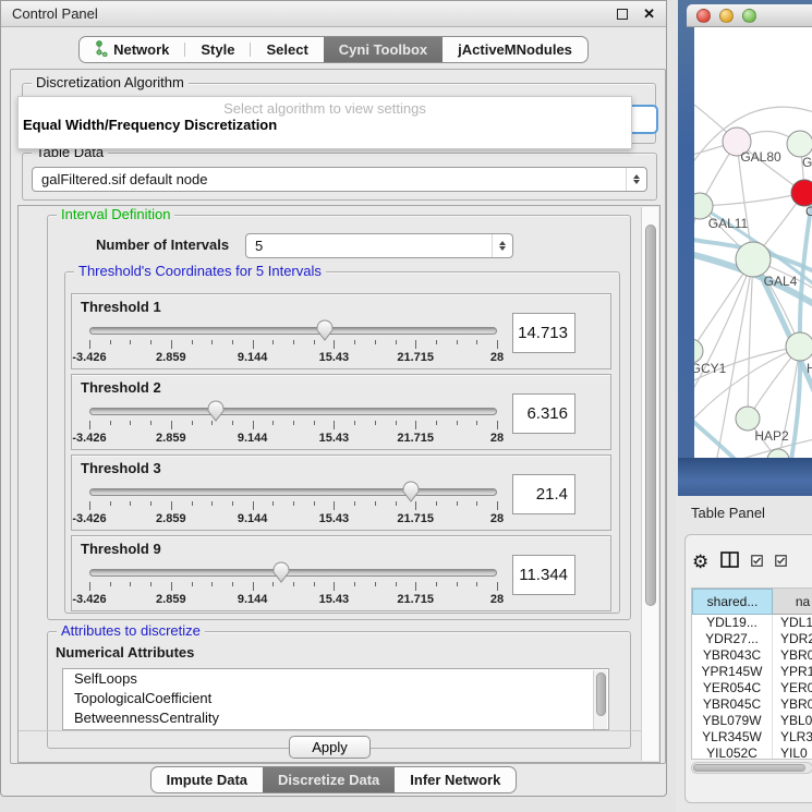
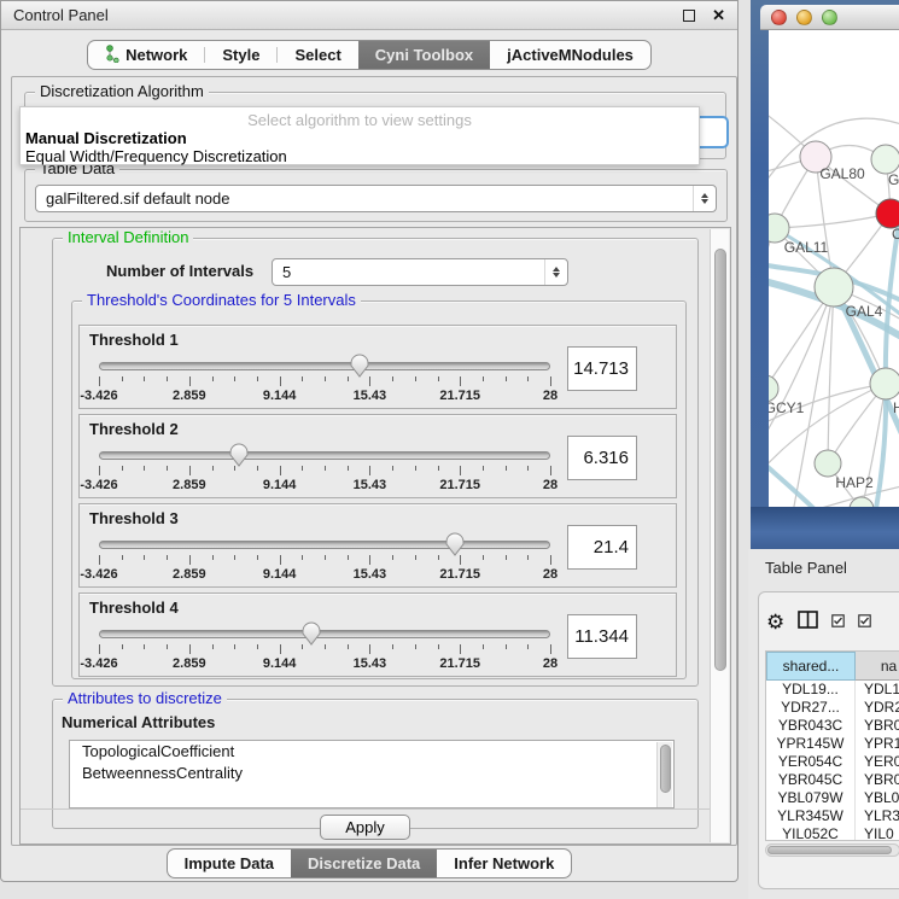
  Control Panel
  ✕
  Network
  Style
  Select
  Cyni Toolbox
  jActiveMNodules
  Discretization Algorithm
  Select algorithm to view settings
+ Manual Discretization
  Equal Width/Frequency Discretization
  Table Data
  galFiltered.sif default node
  Interval Definition
  Number of Intervals
  5
  Threshold's Coordinates for 5 Intervals
  Threshold 1
  -3.426
  2.859
  9.144
  15.43
  21.715
  28
  14.713
  Threshold 2
  -3.426
  2.859
  9.144
  15.43
  21.715
  28
  6.316
  Threshold 3
  -3.426
  2.859
  9.144
  15.43
  21.715
  28
  21.4
- Threshold 9
+ Threshold 4
  -3.426
  2.859
  9.144
  15.43
  21.715
  28
  11.344
  Attributes to discretize
  Numerical Attributes
- SelfLoops
  TopologicalCoefficient
  BetweennessCentrality
  Apply
  Impute Data
  Discretize Data
  Infer Network
  GAL80
  G
  C
  GAL11
  GAL4
  GCY1
  H
  HAP2
  Table Panel
  ⚙
  shared...
  na
  YDL19...
  YDL1
  YDR27...
  YDR
  YBR043C
  YBR0
  YPR145W
  YPR1
  YER054C
  YER0
  YBR045C
  YBR0
  YBL079W
  YBL0
  YLR345W
  YLR3
  YIL052C
  YIL0
